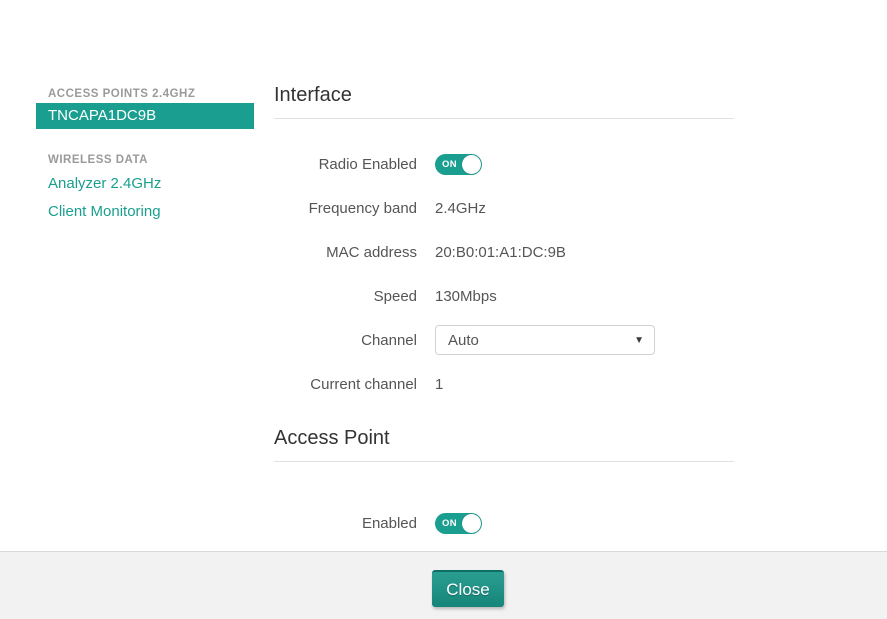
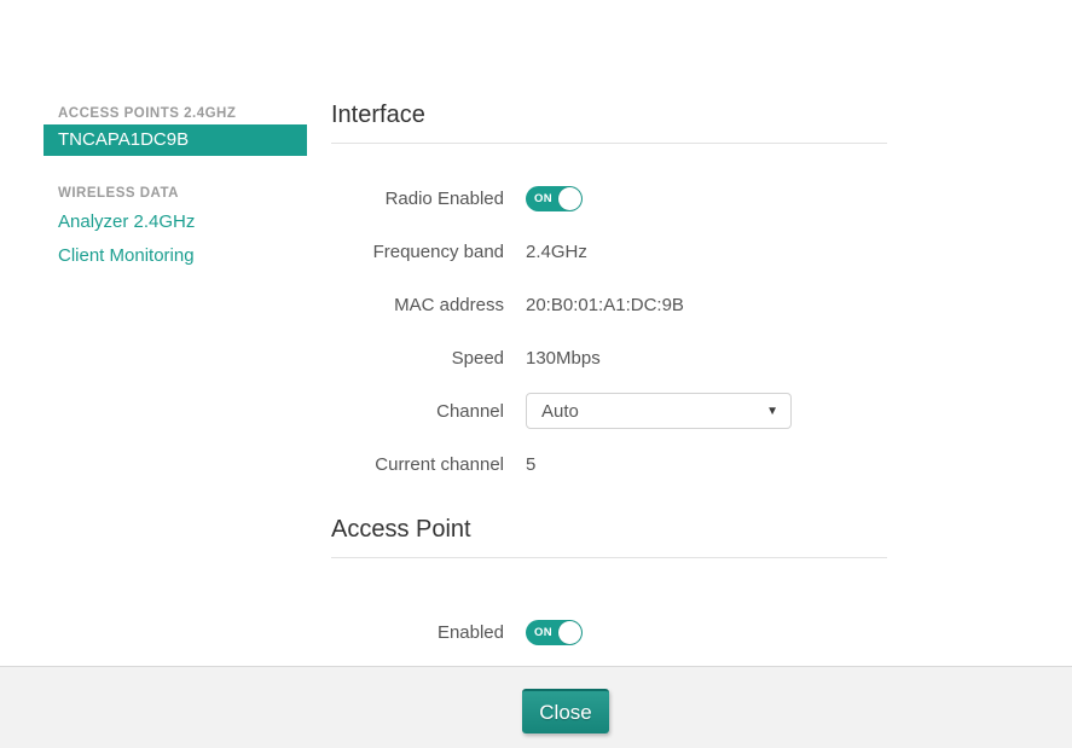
  ACCESS POINTS 2.4GHZ
  TNCAPA1DC9B
  WIRELESS DATA
  Analyzer 2.4GHz
  Client Monitoring
  Interface
  Radio Enabled
  ON
  Frequency band
  2.4GHz
  MAC address
  20:B0:01:A1:DC:9B
  Speed
  130Mbps
  Channel
  Auto
  ▼
  Current channel
- 1
+ 5
  Access Point
  Enabled
  ON
  Close
